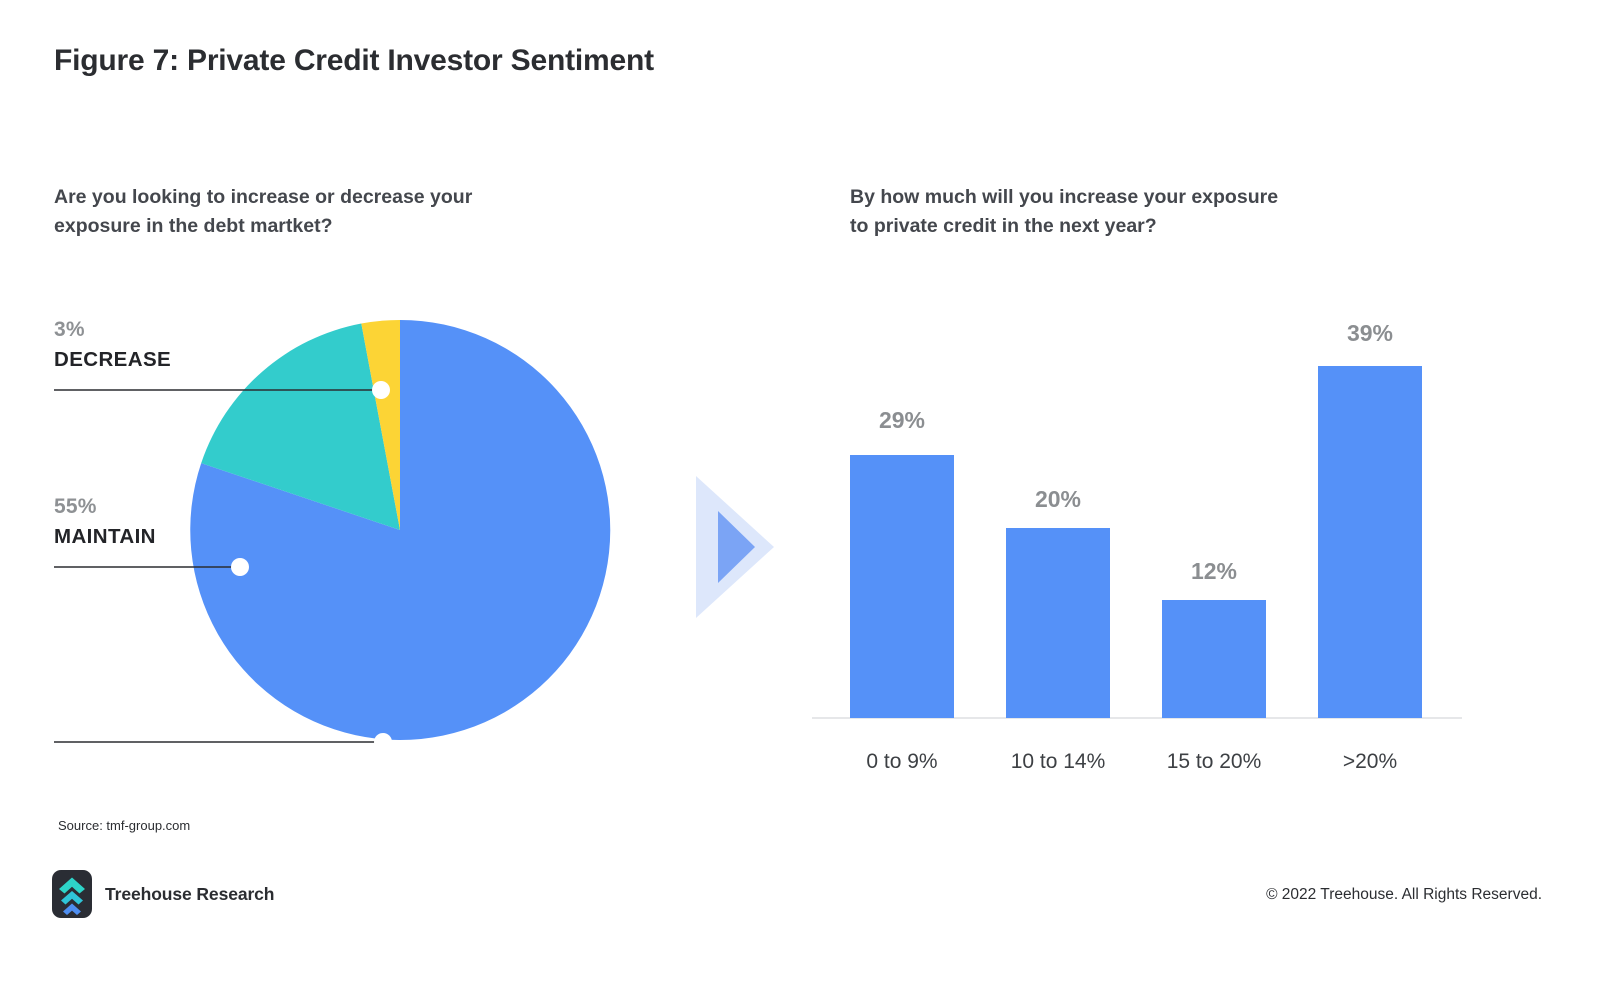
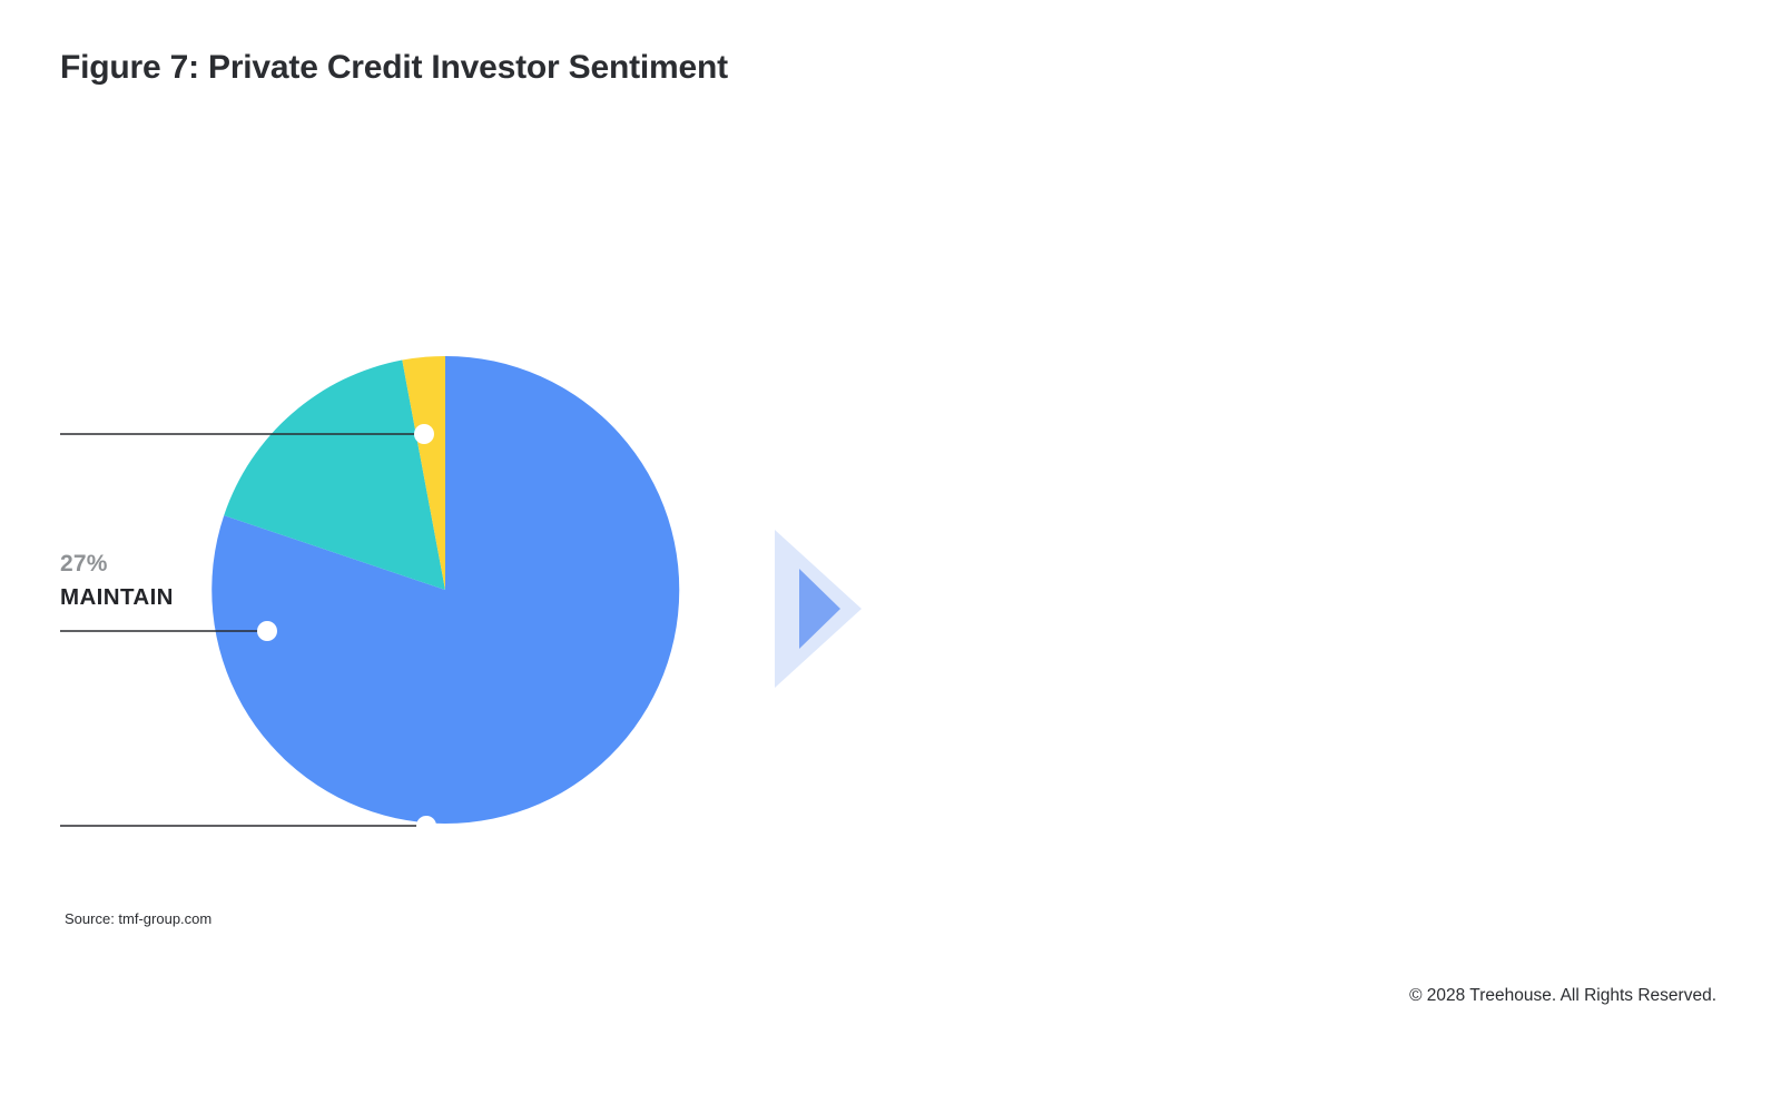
  Figure 7: Private Credit Investor Sentiment
- Are you looking to increase or decrease your
- exposure in the debt martket?
- By how much will you increase your exposure
- to private credit in the next year?
- 3%
- DECREASE
- 55%
+ 27%
  MAINTAIN
- 29%
- 20%
- 12%
- 39%
- 0 to 9%
- 10 to 14%
- 15 to 20%
- >20%
  Source: tmf-group.com
- Treehouse Research
- © 2022 Treehouse. All Rights Reserved.
+ © 2028 Treehouse. All Rights Reserved.
